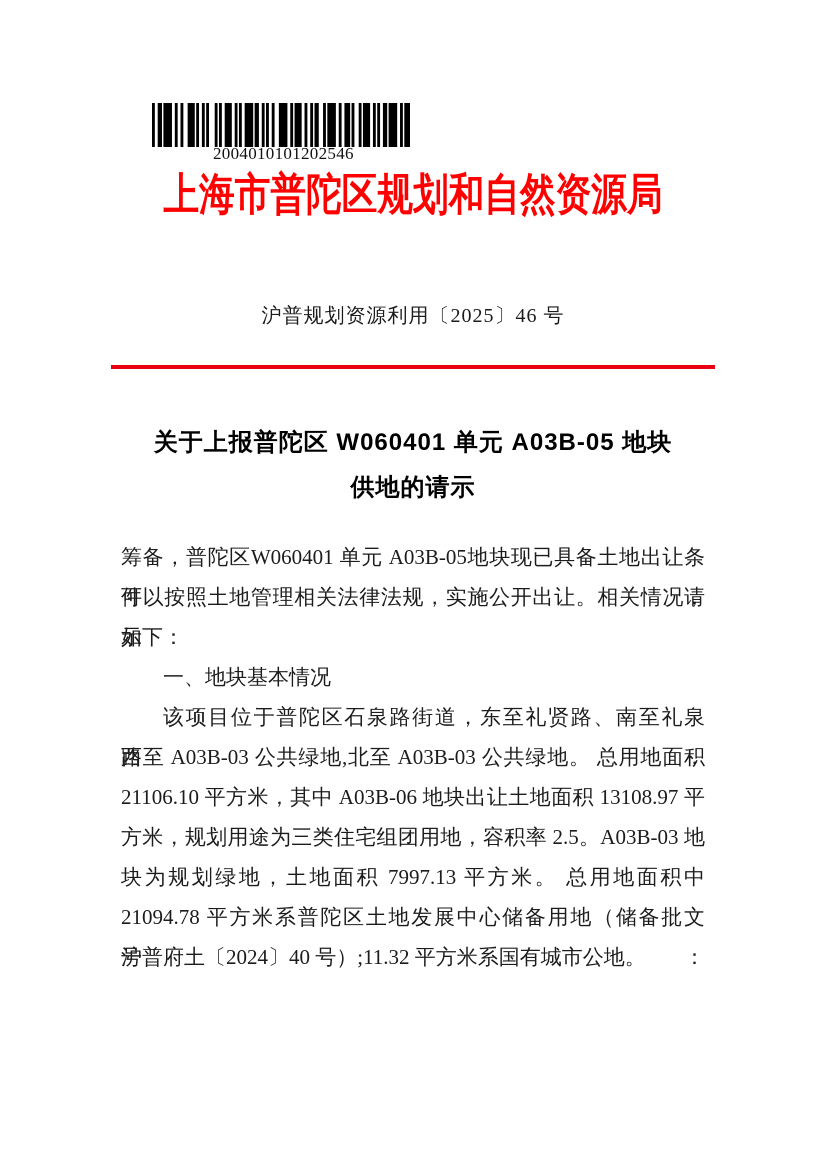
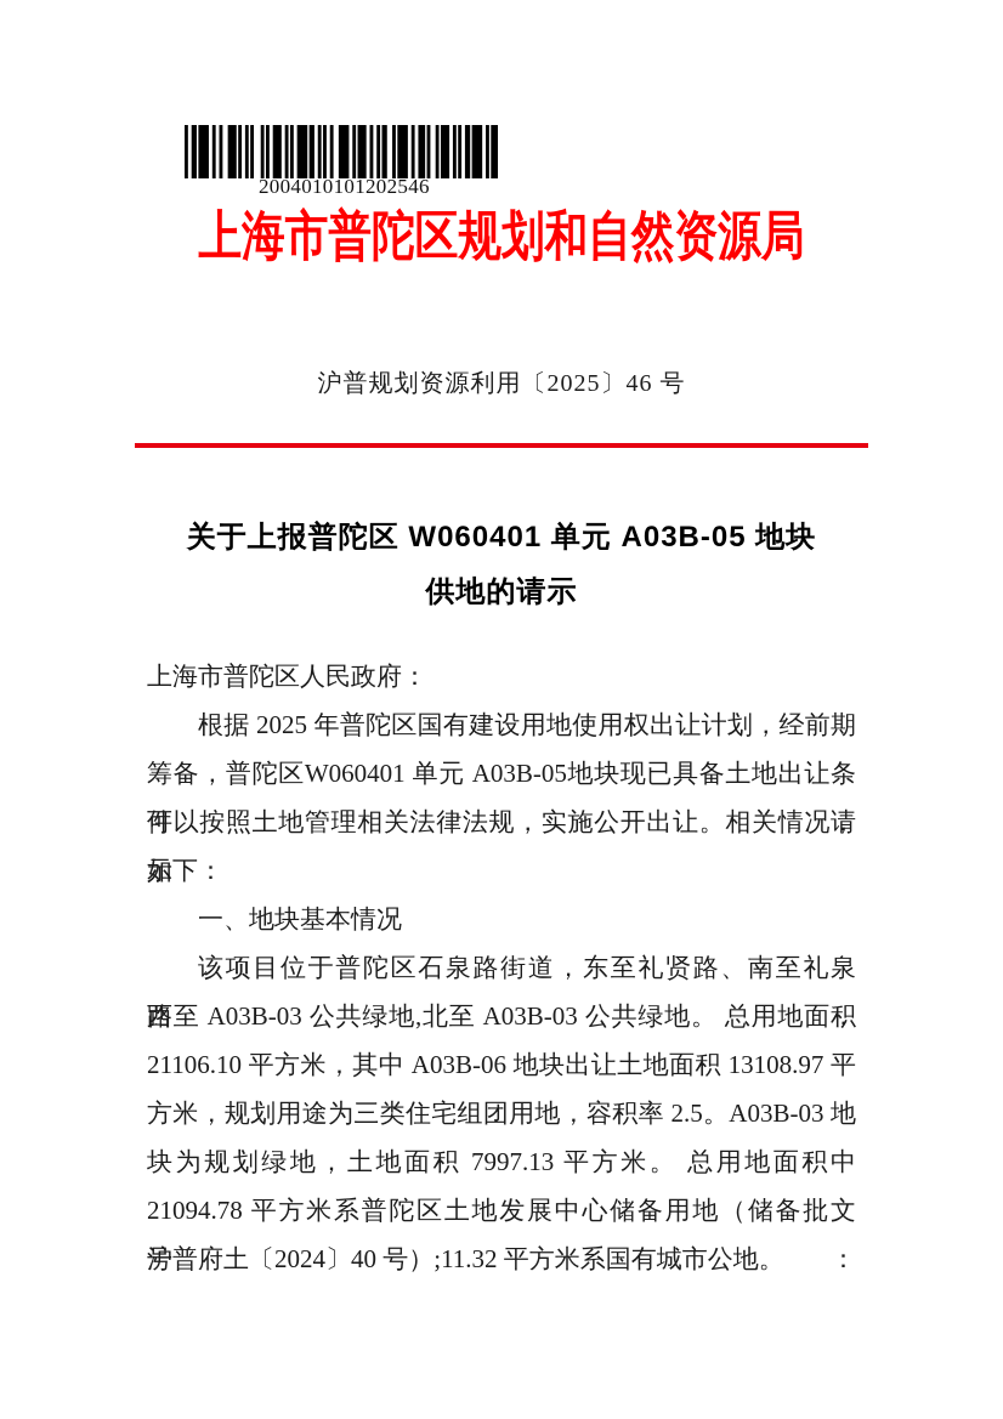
  2004010101202546
  上海市普陀区规划和自然资源局
  沪普规划资源利用〔2025〕46 号
  关于上报普陀区 W060401 单元 A03B-05 地块
  供地的请示
+ 上海市普陀区人民政府：
+ 根据 2025 年普陀区国有建设用地使用权出让计划，经前期
  筹备，普陀区W060401 单元 A03B-05地块现已具备土地出让条件，
  可以按照土地管理相关法律法规，实施公开出让。相关情况请示
  如下：
  一、地块基本情况
  该项目位于普陀区石泉路街道，东至礼贤路、南至礼泉路，
  西至 A03B-03 公共绿地,北至 A03B-03 公共绿地。 总用地面积
  21106.10 平方米，其中 A03B-06 地块出让土地面积 13108.97 平
  方米，规划用途为三类住宅组团用地，容积率 2.5。A03B-03 地
  块为规划绿地，土地面积 7997.13 平方米。 总用地面积中
  21094.78 平方米系普陀区土地发展中心储备用地（储备批文号：
  沪普府土〔2024〕40 号）;11.32 平方米系国有城市公地。
